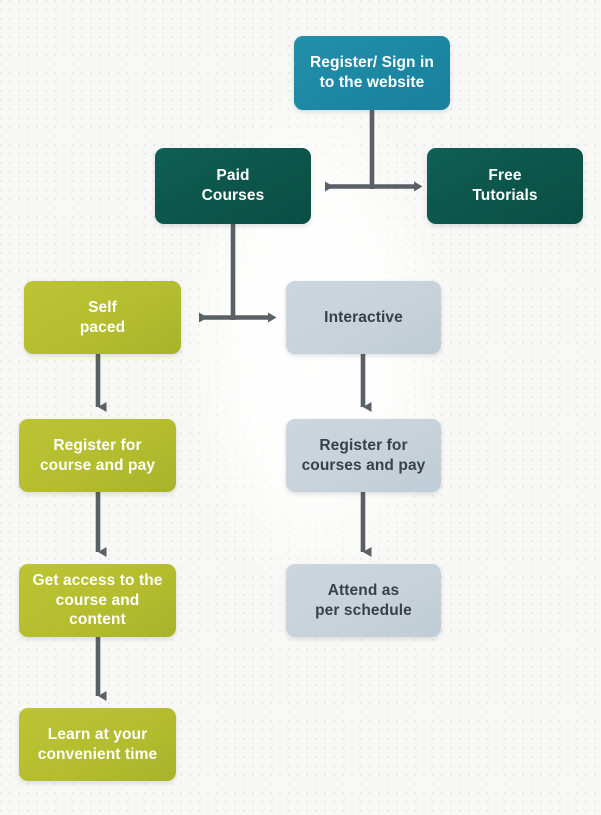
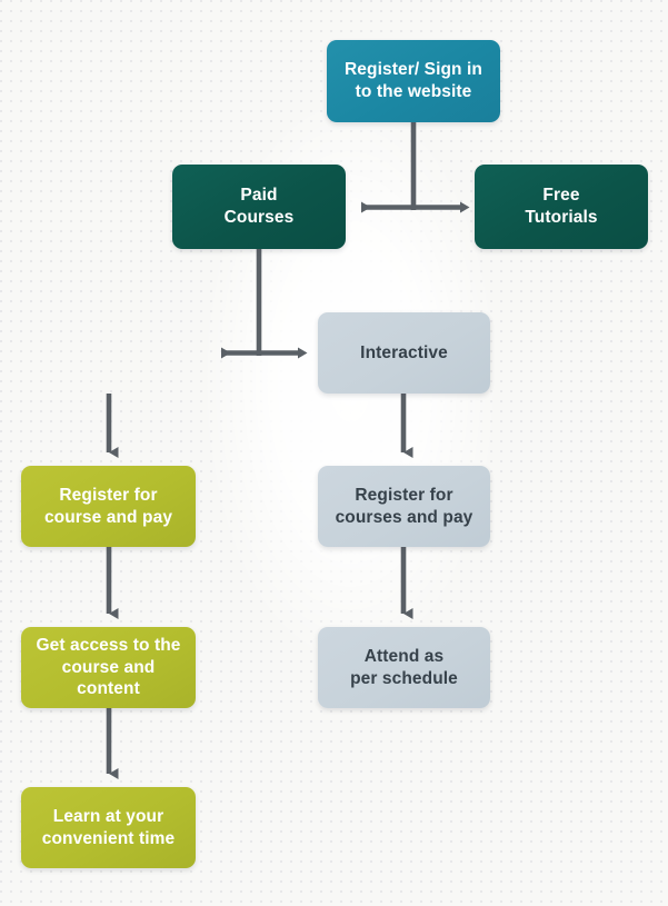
  Register/ Sign in
  to the website
  Paid
  Courses
  Free
  Tutorials
- Self
- paced
  Interactive
  Register for
  course and pay
  Register for
  courses and pay
  Get access to the
  course and content
  Attend as
  per schedule
  Learn at your
  convenient time
